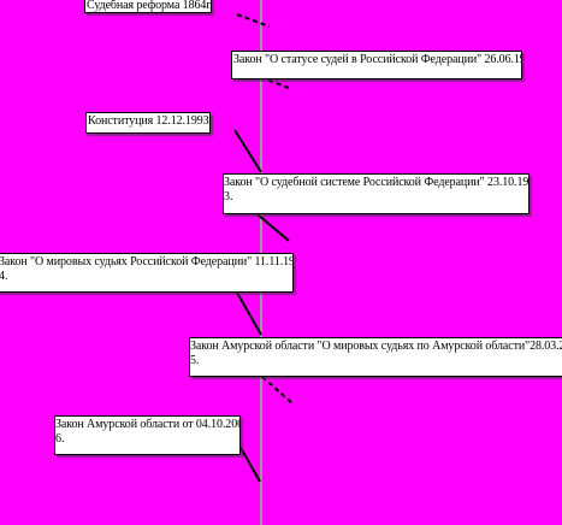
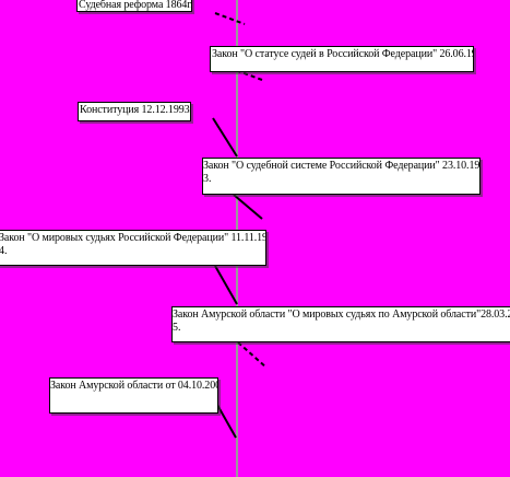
  Судебная реформа 1864г
  Закон "О статусе судей в Российской Федерации" 26.06.1
  Конституция 12.12.1993
  Закон "О судебной системе Российской Федерации" 23.10.19
  3.
  Закон "О мировых судьях Российской Федерации" 11.11.19
  4.
  Закон Амурской области "О мировых судьях по Амурской области"28.03.
  5.
  Закон Амурской области от 04.10.20
- 6.
